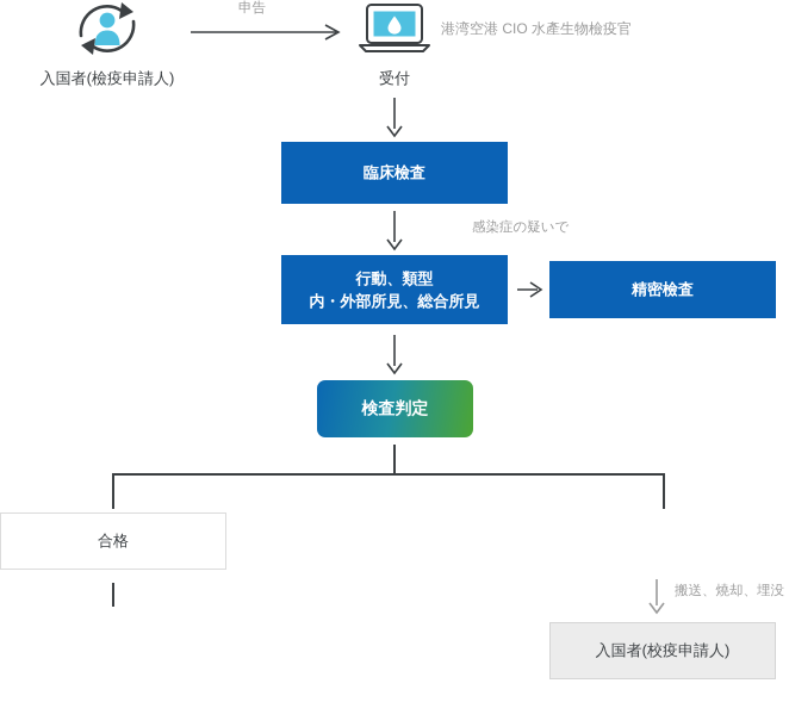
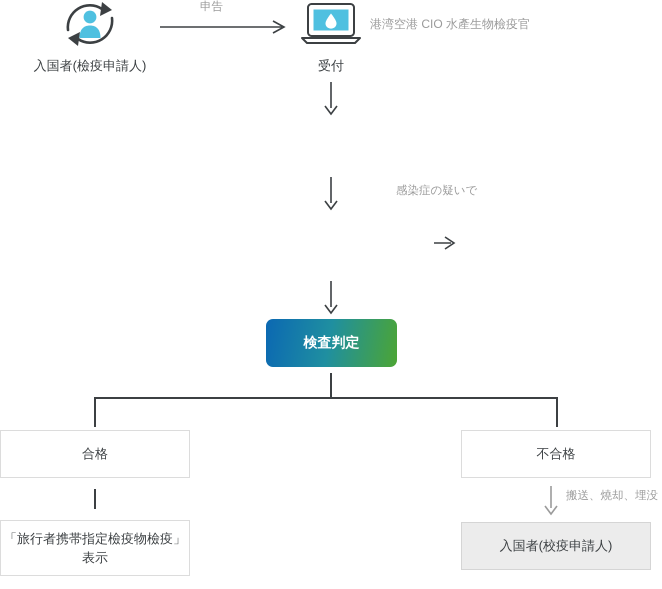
  入国者(檢疫申請人)
  申告
  受付
  港湾空港 CIO 水產生物檢疫官
- 臨床檢査
  感染症の疑いで
- 行動、類型
- 内・外部所見、総合所見
- 精密檢査
  検査判定
  合格
+ 「旅行者携帯指定檢疫物檢疫」
+ 表示
+ 不合格
  搬送、燒却、埋没
  入国者(校疫申請人)
